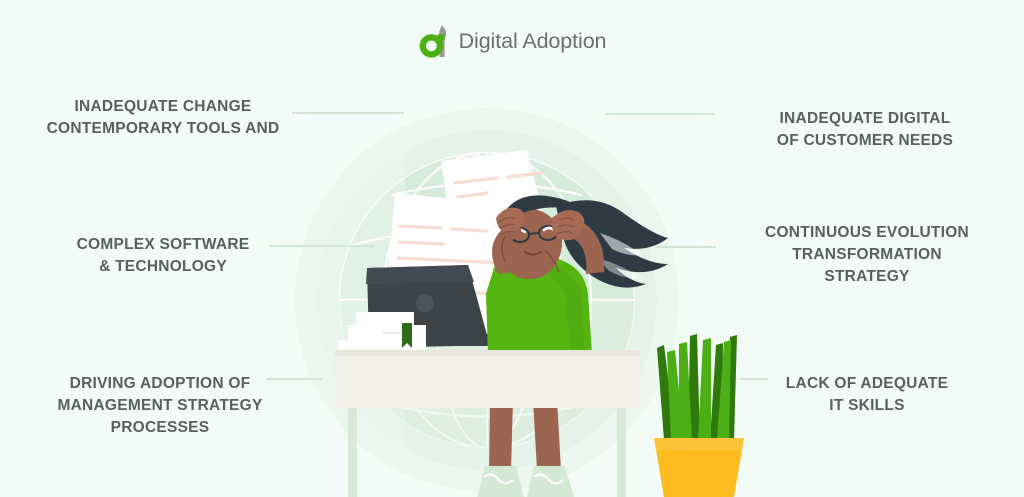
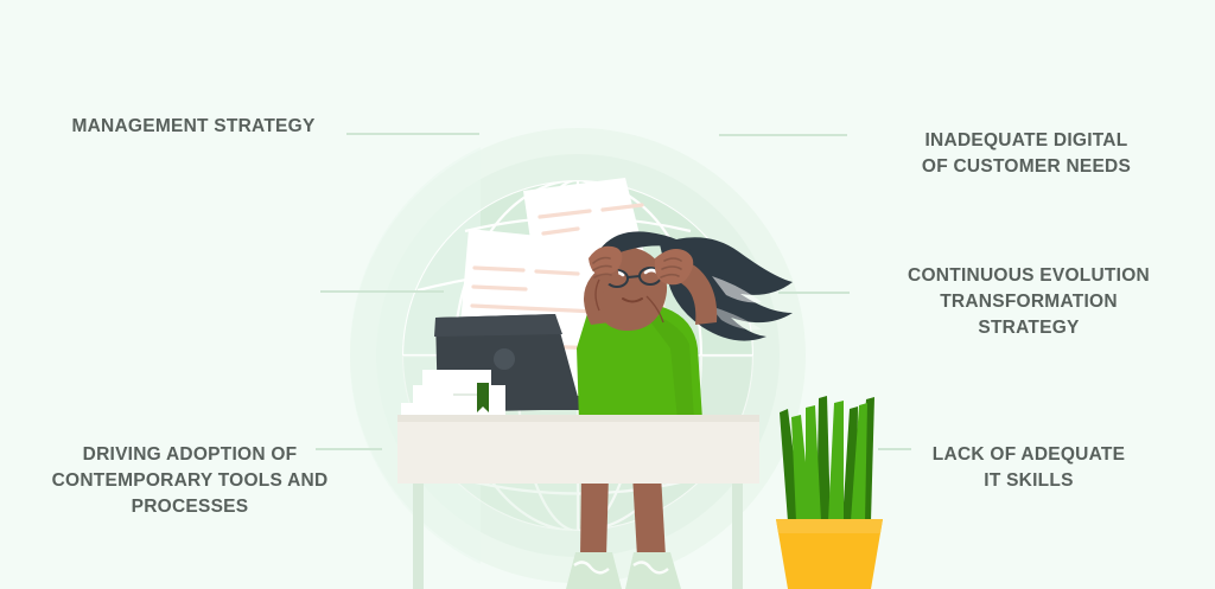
- Digital Adoption
- INADEQUATE CHANGE
- CONTEMPORARY TOOLS AND
+ MANAGEMENT STRATEGY
- COMPLEX SOFTWARE
- & TECHNOLOGY
  DRIVING ADOPTION OF
- MANAGEMENT STRATEGY
+ CONTEMPORARY TOOLS AND
  PROCESSES
  INADEQUATE DIGITAL
  OF CUSTOMER NEEDS
  CONTINUOUS EVOLUTION
  TRANSFORMATION
  STRATEGY
  LACK OF ADEQUATE
  IT SKILLS
